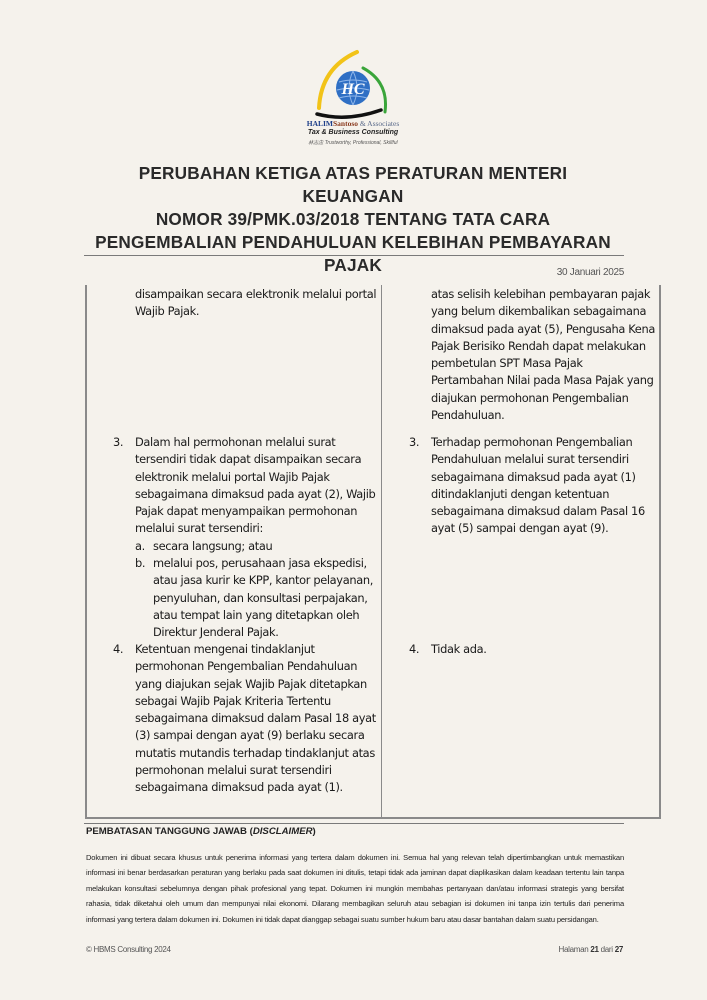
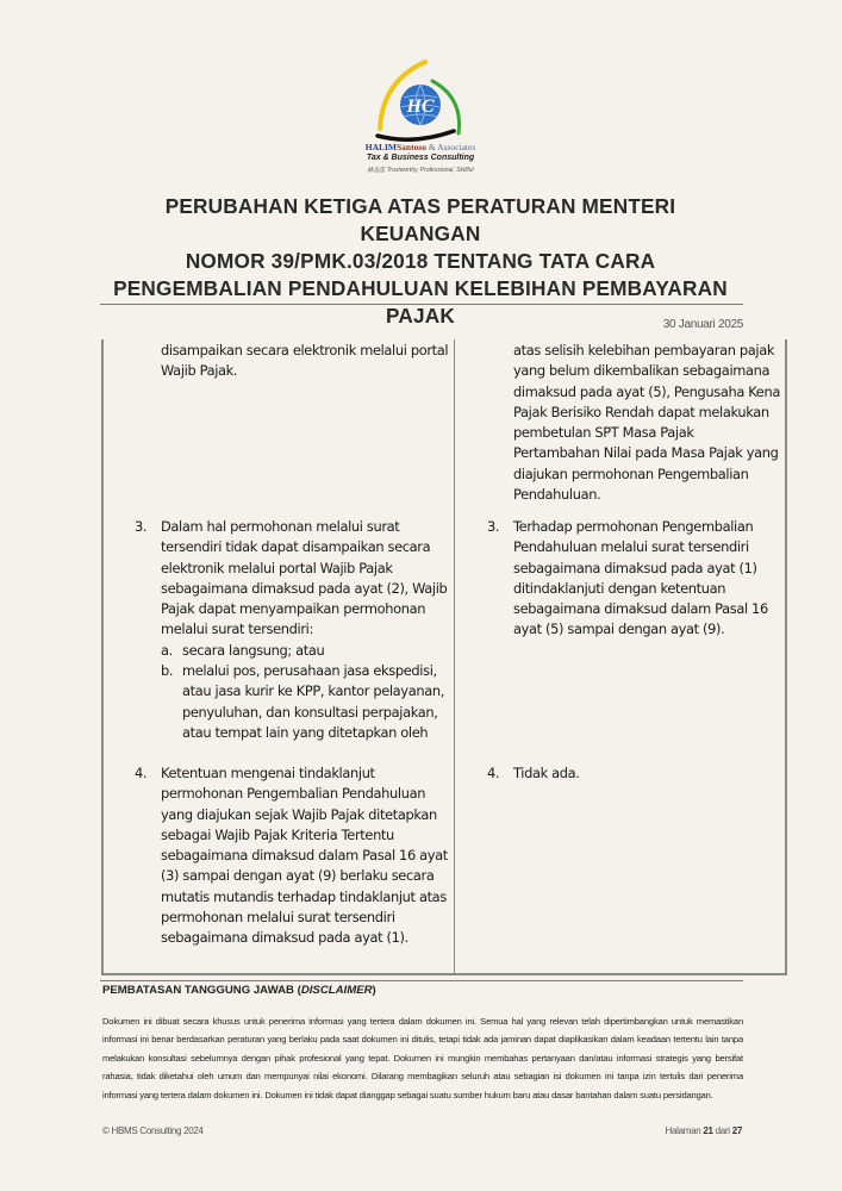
  HC
  HALIMSantoso & Associates
  PERUBAHAN KETIGA ATAS PERATURAN MENTERI KEUANGAN
  NOMOR 39/PMK.03/2018 TENTANG TATA CARA
  PENGEMBALIAN PENDAHULUAN KELEBIHAN PEMBAYARAN
  PAJAK
  30 Januari 2025
  disampaikan secara elektronik melalui portal
  Wajib Pajak.
  3.
  Dalam hal permohonan melalui surat
  tersendiri tidak dapat disampaikan secara
  elektronik melalui portal Wajib Pajak
  sebagaimana dimaksud pada ayat (2), Wajib
  Pajak dapat menyampaikan permohonan
  melalui surat tersendiri:
  a.
  secara langsung; atau
  b.
  melalui pos, perusahaan jasa ekspedisi,
  atau jasa kurir ke KPP, kantor pelayanan,
  penyuluhan, dan konsultasi perpajakan,
  atau tempat lain yang ditetapkan oleh
- Direktur Jenderal Pajak.
  4.
  Ketentuan mengenai tindaklanjut
  permohonan Pengembalian Pendahuluan
  yang diajukan sejak Wajib Pajak ditetapkan
  sebagai Wajib Pajak Kriteria Tertentu
- sebagaimana dimaksud dalam Pasal 18 ayat
+ sebagaimana dimaksud dalam Pasal 16 ayat
  (3) sampai dengan ayat (9) berlaku secara
  mutatis mutandis terhadap tindaklanjut atas
  permohonan melalui surat tersendiri
  sebagaimana dimaksud pada ayat (1).
  atas selisih kelebihan pembayaran pajak
  yang belum dikembalikan sebagaimana
  dimaksud pada ayat (5), Pengusaha Kena
  Pajak Berisiko Rendah dapat melakukan
  pembetulan SPT Masa Pajak
  Pertambahan Nilai pada Masa Pajak yang
  diajukan permohonan Pengembalian
  Pendahuluan.
  3.
  Terhadap permohonan Pengembalian
  Pendahuluan melalui surat tersendiri
  sebagaimana dimaksud pada ayat (1)
  ditindaklanjuti dengan ketentuan
  sebagaimana dimaksud dalam Pasal 16
  ayat (5) sampai dengan ayat (9).
  4.
  Tidak ada.
  PEMBATASAN TANGGUNG JAWAB (DISCLAIMER)
  Dokumen ini dibuat secara khusus untuk penerima informasi yang tertera dalam dokumen ini. Semua hal yang relevan telah dipertimbangkan untuk memastikan informasi ini benar berdasarkan peraturan yang berlaku pada saat dokumen ini ditulis, tetapi tidak ada jaminan dapat diaplikasikan dalam keadaan tertentu lain tanpa melakukan konsultasi sebelumnya dengan pihak profesional yang tepat. Dokumen ini mungkin membahas pertanyaan dan/atau informasi strategis yang bersifat rahasia, tidak diketahui oleh umum dan mempunyai nilai ekonomi. Dilarang membagikan seluruh atau sebagian isi dokumen ini tanpa izin tertulis dari penerima informasi yang tertera dalam dokumen ini. Dokumen ini tidak dapat dianggap sebagai suatu sumber hukum baru atau dasar bantahan dalam suatu persidangan.
  © HBMS Consulting 2024
  Halaman 21 dari 27
